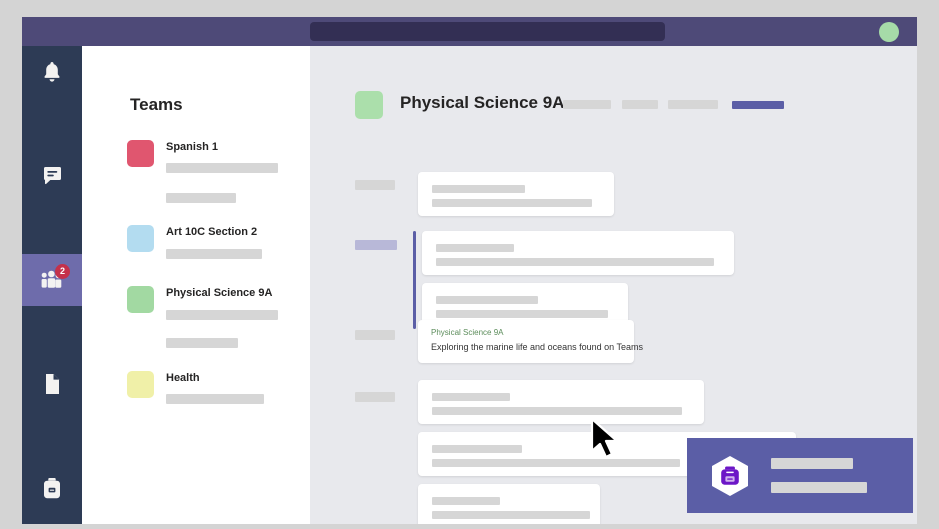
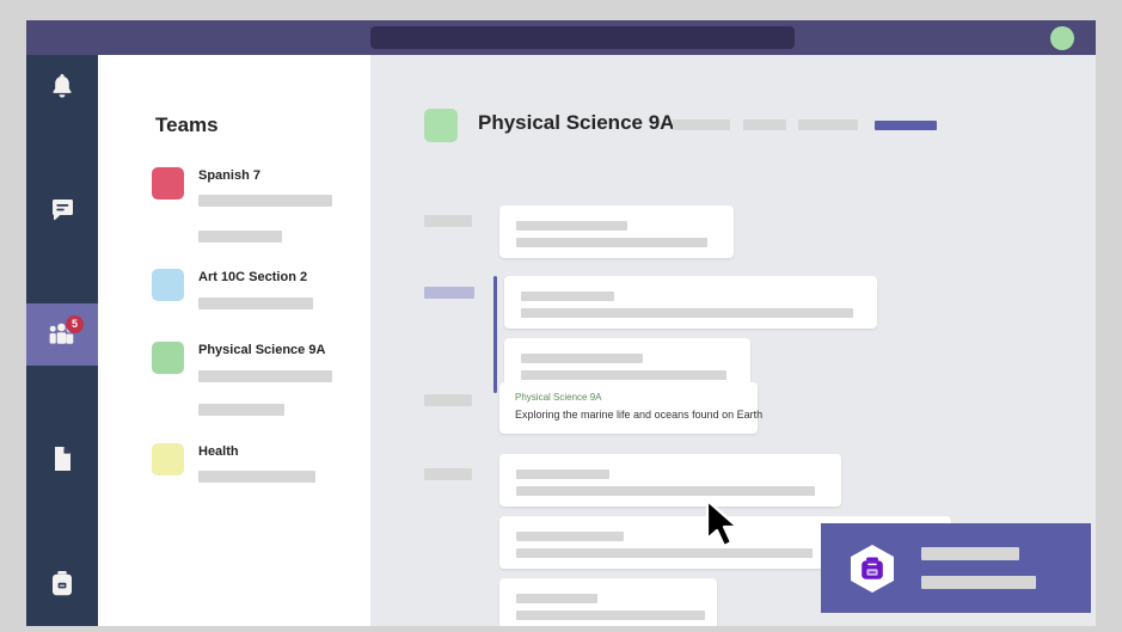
- 2
+ 5
  Teams
- Spanish 1
+ Spanish 7
  Art 10C Section 2
  Physical Science 9A
  Health
  Physical Science 9A
  Physical Science 9A
- Exploring the marine life and oceans found on Teams
+ Exploring the marine life and oceans found on Earth
